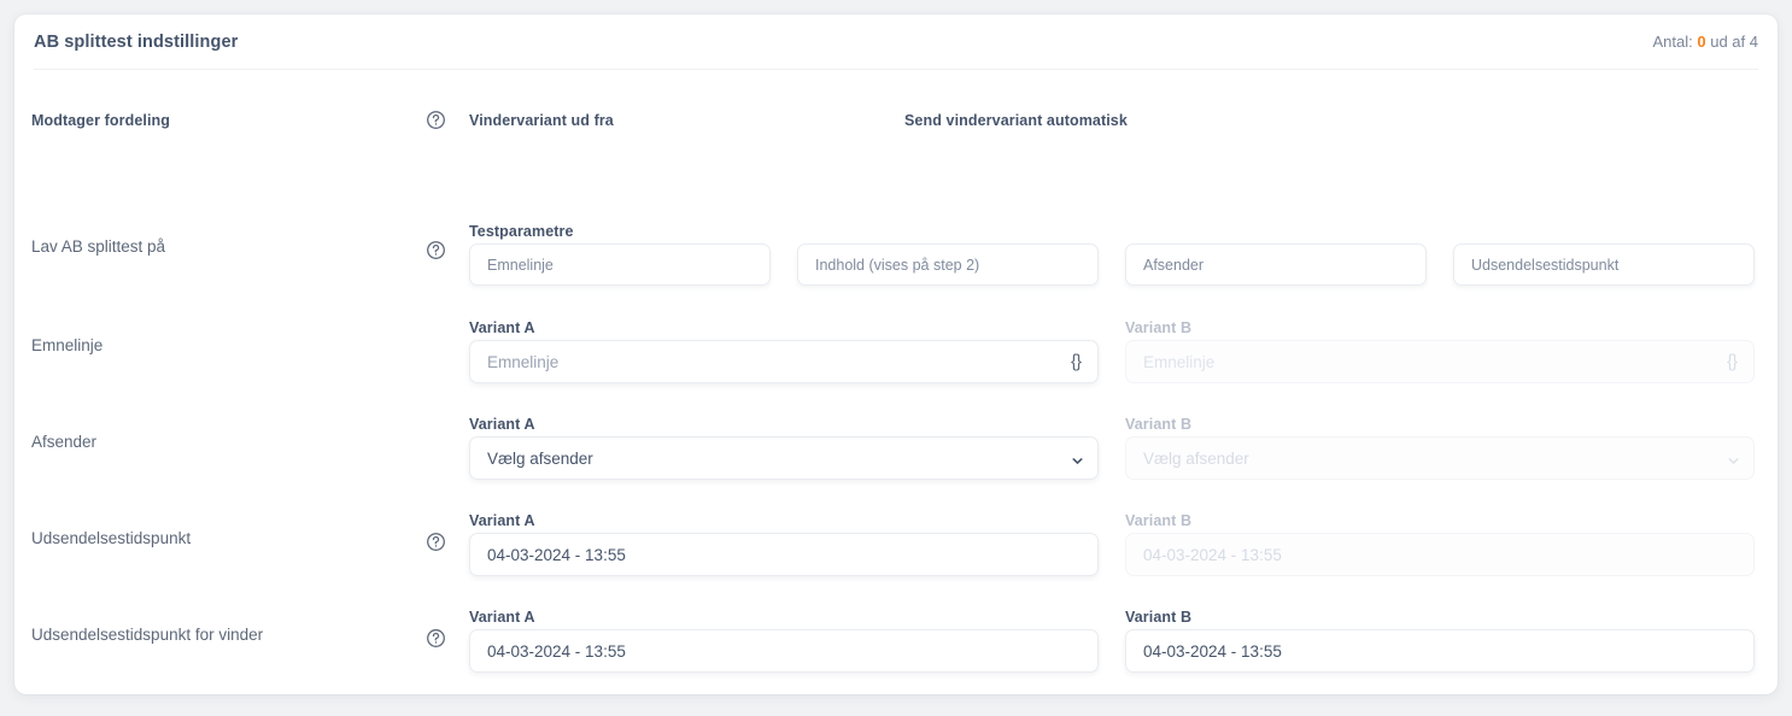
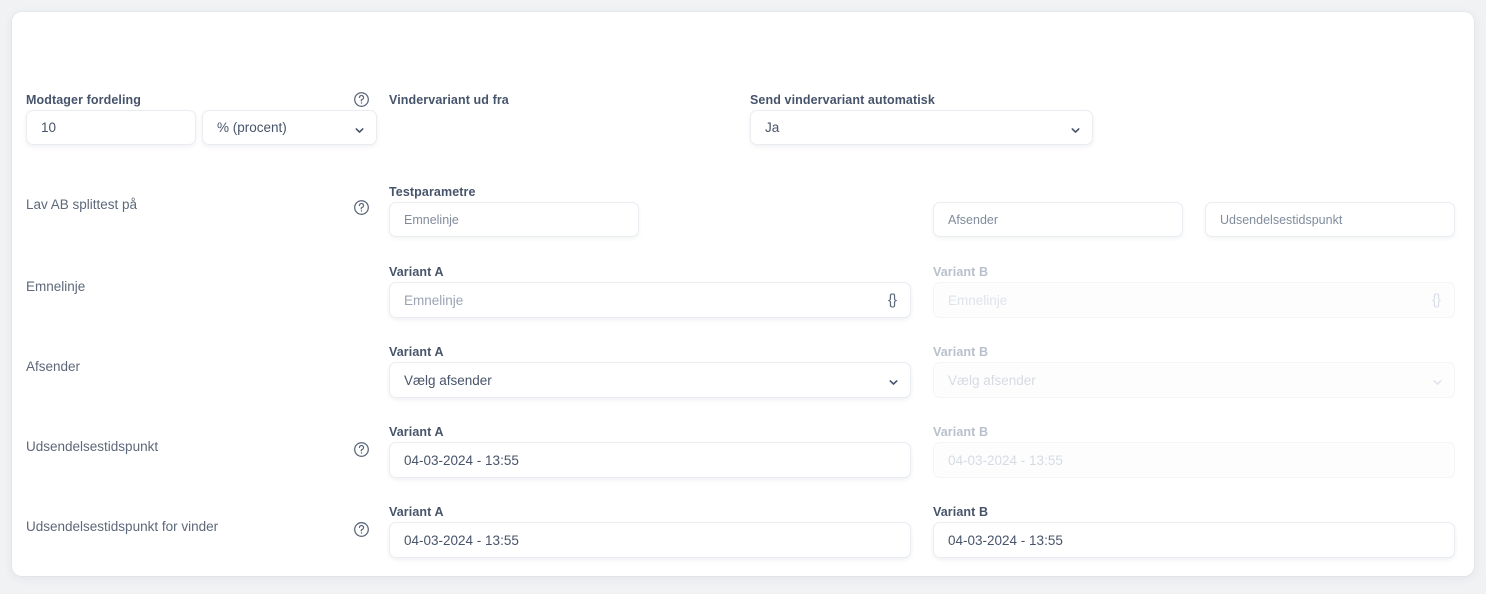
- AB splittest indstillinger
- Antal: 0 ud af 4
  Modtager fordeling
+ 10
+ % (procent)
  Vindervariant ud fra
  Send vindervariant automatisk
+ Ja
  Lav AB splittest på
  Testparametre
  Emnelinje
- Indhold (vises på step 2)
  Afsender
  Udsendelsestidspunkt
  Emnelinje
  Variant A
  Emnelinje
  {}
  Variant B
  Emnelinje
  {}
  Afsender
  Variant A
  Vælg afsender
  Variant B
  Vælg afsender
  Udsendelsestidspunkt
  Variant A
  04-03-2024 - 13:55
  Variant B
  04-03-2024 - 13:55
  Udsendelsestidspunkt for vinder
  Variant A
  04-03-2024 - 13:55
  Variant B
  04-03-2024 - 13:55
